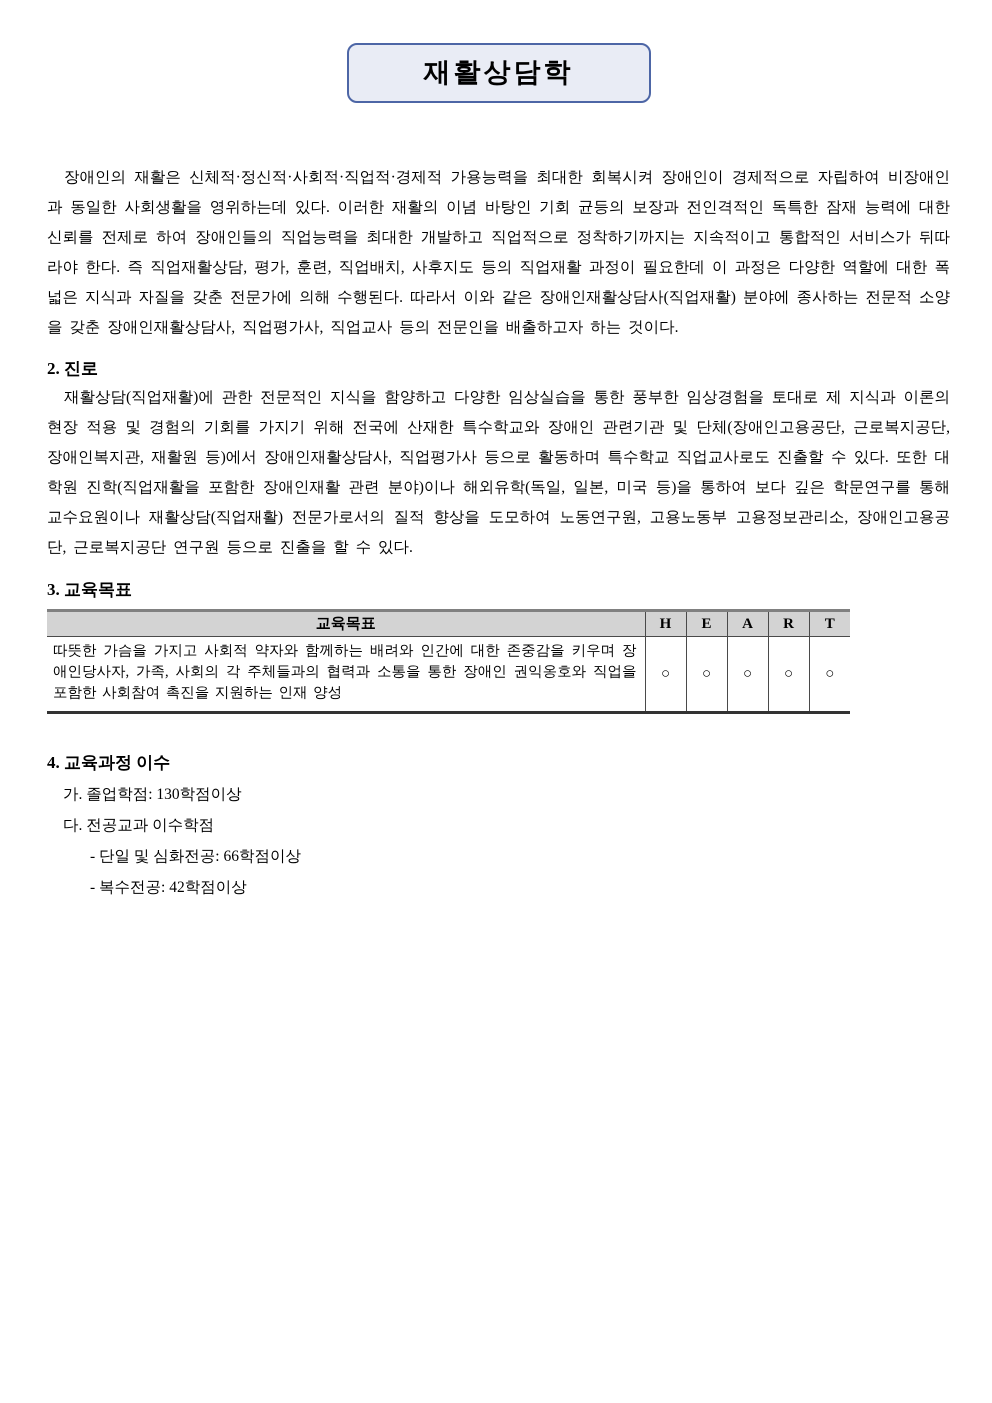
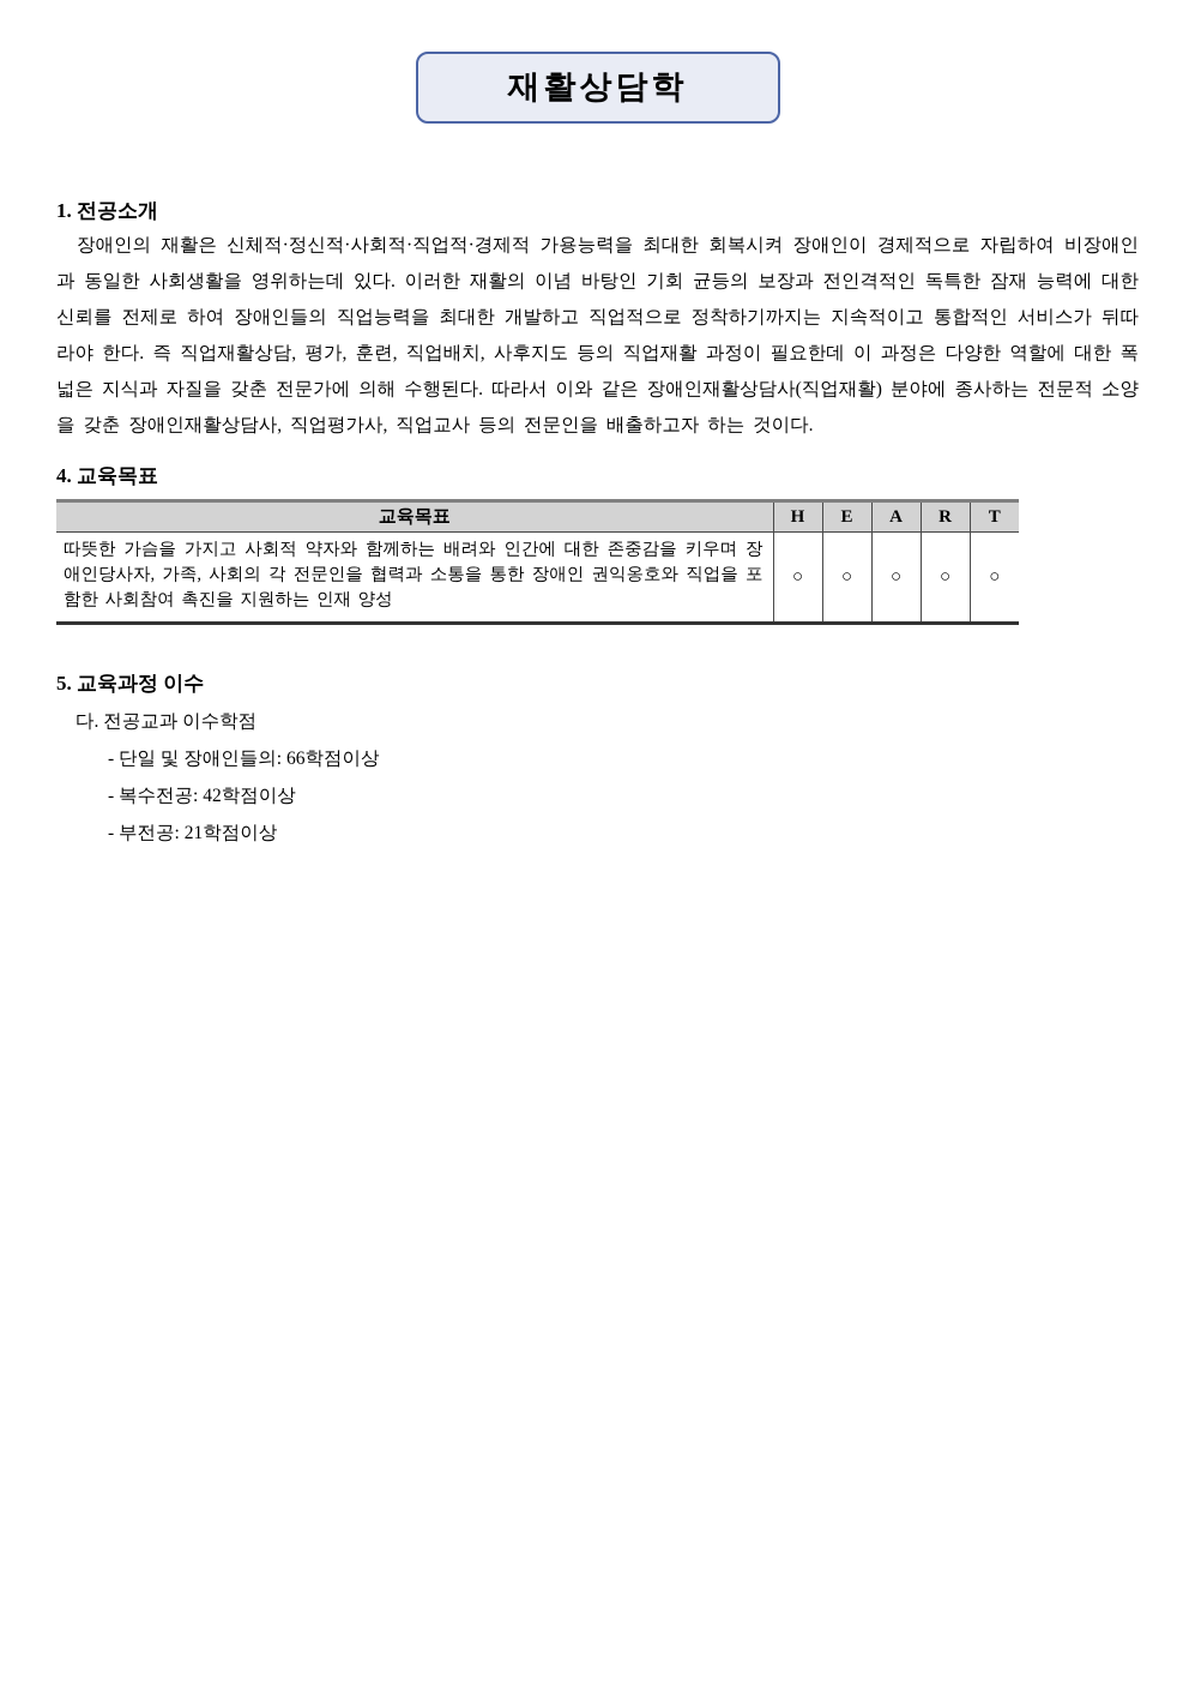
  재활상담학
+ 1. 전공소개
  장애인의 재활은 신체적·정신적·사회적·직업적·경제적 가용능력을 최대한 회복시켜 장애인이 경제적으로 자립하여 비장애인과 동일한 사회생활을 영위하는데 있다. 이러한 재활의 이념 바탕인 기회 균등의 보장과 전인격적인 독특한 잠재 능력에 대한 신뢰를 전제로 하여 장애인들의 직업능력을 최대한 개발하고 직업적으로 정착하기까지는 지속적이고 통합적인 서비스가 뒤따라야 한다. 즉 직업재활상담, 평가, 훈련, 직업배치, 사후지도 등의 직업재활 과정이 필요한데 이 과정은 다양한 역할에 대한 폭넓은 지식과 자질을 갖춘 전문가에 의해 수행된다. 따라서 이와 같은 장애인재활상담사(직업재활) 분야에 종사하는 전문적 소양을 갖춘 장애인재활상담사, 직업평가사, 직업교사 등의 전문인을 배출하고자 하는 것이다.
- 2. 진로
- 재활상담(직업재활)에 관한 전문적인 지식을 함양하고 다양한 임상실습을 통한 풍부한 임상경험을 토대로 제 지식과 이론의 현장 적용 및 경험의 기회를 가지기 위해 전국에 산재한 특수학교와 장애인 관련기관 및 단체(장애인고용공단, 근로복지공단, 장애인복지관, 재활원 등)에서 장애인재활상담사, 직업평가사 등으로 활동하며 특수학교 직업교사로도 진출할 수 있다. 또한 대학원 진학(직업재활을 포함한 장애인재활 관련 분야)이나 해외유학(독일, 일본, 미국 등)을 통하여 보다 깊은 학문연구를 통해 교수요원이나 재활상담(직업재활) 전문가로서의 질적 향상을 도모하여 노동연구원, 고용노동부 고용정보관리소, 장애인고용공단, 근로복지공단 연구원 등으로 진출을 할 수 있다.
- 3. 교육목표
+ 4. 교육목표
  교육목표	H	E	A	R	T
- 따뜻한 가슴을 가지고 사회적 약자와 함께하는 배려와 인간에 대한 존중감을 키우며 장애인당사자, 가족, 사회의 각 주체들과의 협력과 소통을 통한 장애인 권익옹호와 직업을 포함한 사회참여 촉진을 지원하는 인재 양성	○	○	○	○	○
+ 따뜻한 가슴을 가지고 사회적 약자와 함께하는 배려와 인간에 대한 존중감을 키우며 장애인당사자, 가족, 사회의 각 전문인을 협력과 소통을 통한 장애인 권익옹호와 직업을 포함한 사회참여 촉진을 지원하는 인재 양성	○	○	○	○	○
- 4. 교육과정 이수
+ 5. 교육과정 이수
- 가. 졸업학점: 130학점이상
  다. 전공교과 이수학점
- - 단일 및 심화전공: 66학점이상
+ - 단일 및 장애인들의: 66학점이상
  - 복수전공: 42학점이상
+ - 부전공: 21학점이상
